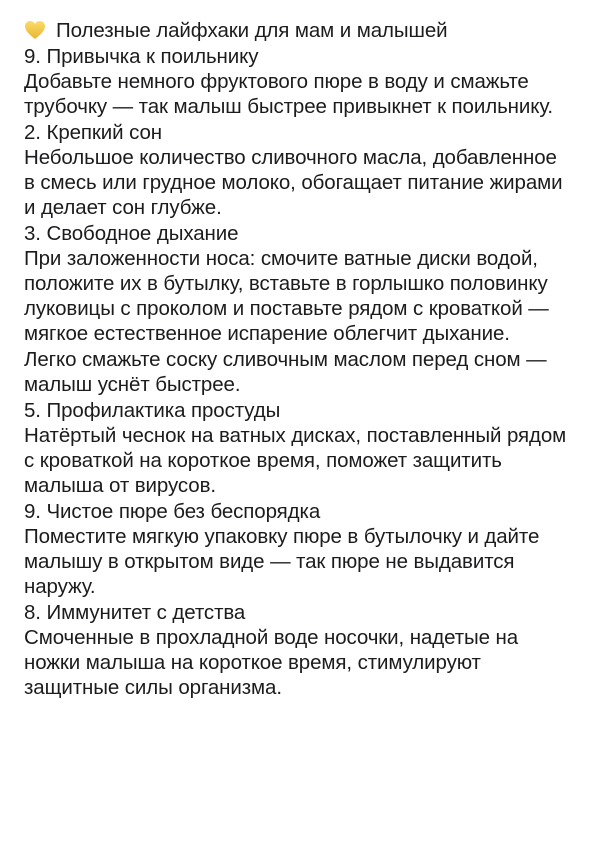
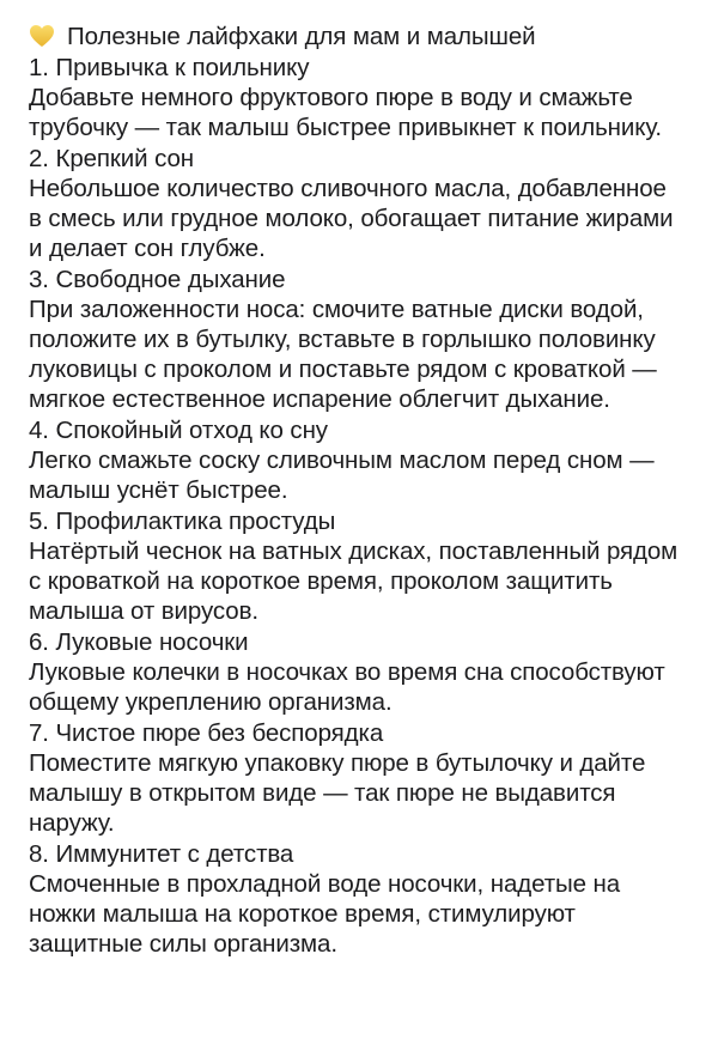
  Полезные лайфхаки для мам и малышей
- 9. Привычка к поильнику
+ 1. Привычка к поильнику
  Добавьте немного фруктового пюре в воду и смажьте трубочку — так малыш быстрее привыкнет к поильнику.
  2. Крепкий сон
  Небольшое количество сливочного масла, добавленное в смесь или грудное молоко, обогащает питание жирами и делает сон глубже.
  3. Свободное дыхание
  При заложенности носа: смочите ватные диски водой, положите их в бутылку, вставьте в горлышко половинку луковицы с проколом и поставьте рядом с кроваткой — мягкое естественное испарение облегчит дыхание.
+ 4. Спокойный отход ко сну
  Легко смажьте соску сливочным маслом перед сном — малыш уснёт быстрее.
  5. Профилактика простуды
- Натёртый чеснок на ватных дисках, поставленный рядом с кроваткой на короткое время, поможет защитить малыша от вирусов.
+ Натёртый чеснок на ватных дисках, поставленный рядом с кроваткой на короткое время, проколом защитить малыша от вирусов.
+ 6. Луковые носочки
+ Луковые колечки в носочках во время сна способствуют общему укреплению организма.
- 9. Чистое пюре без беспорядка
+ 7. Чистое пюре без беспорядка
  Поместите мягкую упаковку пюре в бутылочку и дайте малышу в открытом виде — так пюре не выдавится наружу.
  8. Иммунитет с детства
  Смоченные в прохладной воде носочки, надетые на ножки малыша на короткое время, стимулируют защитные силы организма.
